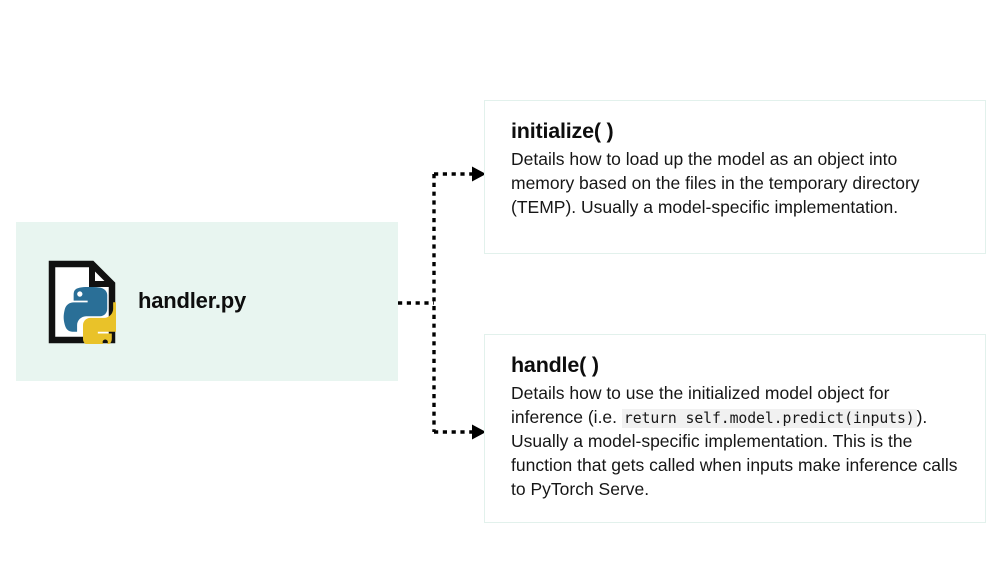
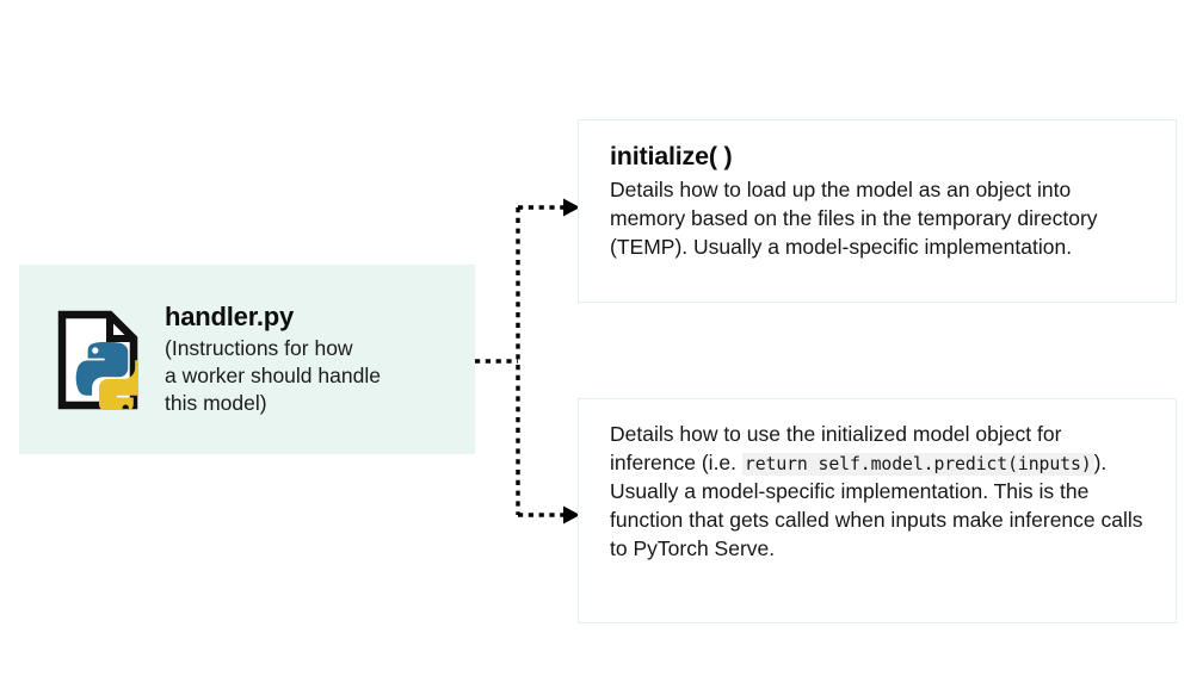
  handler.py
+ (Instructions for how
+ a worker should handle
+ this model)
  initialize( )
  Details how to load up the model as an object into memory based on the files in the temporary directory (TEMP). Usually a model-specific implementation.
- handle( )
  Details how to use the initialized model object for inference (i.e. return self.model.predict(inputs)). Usually a model-specific implementation. This is the function that gets called when inputs make inference calls to PyTorch Serve.
